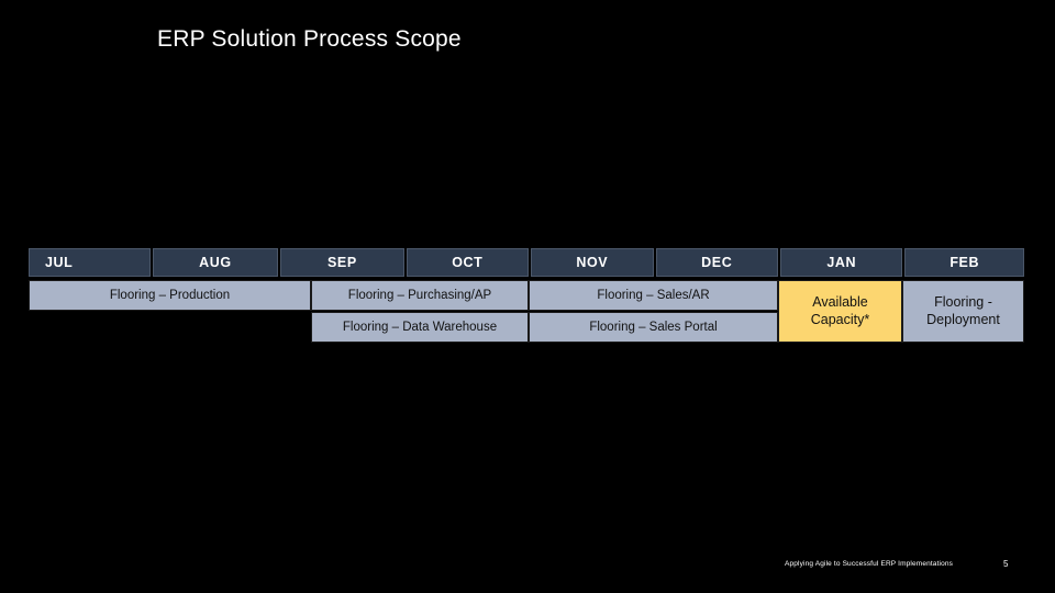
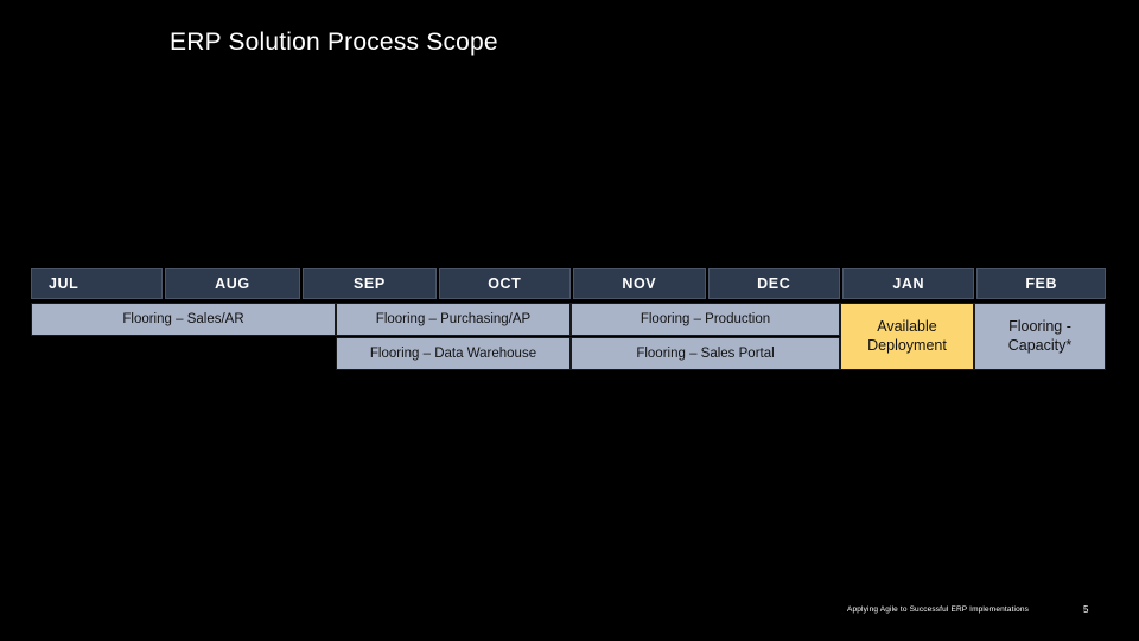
  ERP Solution Process Scope
  JUL
  AUG
  SEP
  OCT
  NOV
  DEC
  JAN
  FEB
- Flooring – Production
+ Flooring – Sales/AR
  Flooring – Purchasing/AP
- Flooring – Sales/AR
+ Flooring – Production
  Flooring – Data Warehouse
  Flooring – Sales Portal
  Available
- Capacity*
+ Deployment
  Flooring -
- Deployment
+ Capacity*
  5
